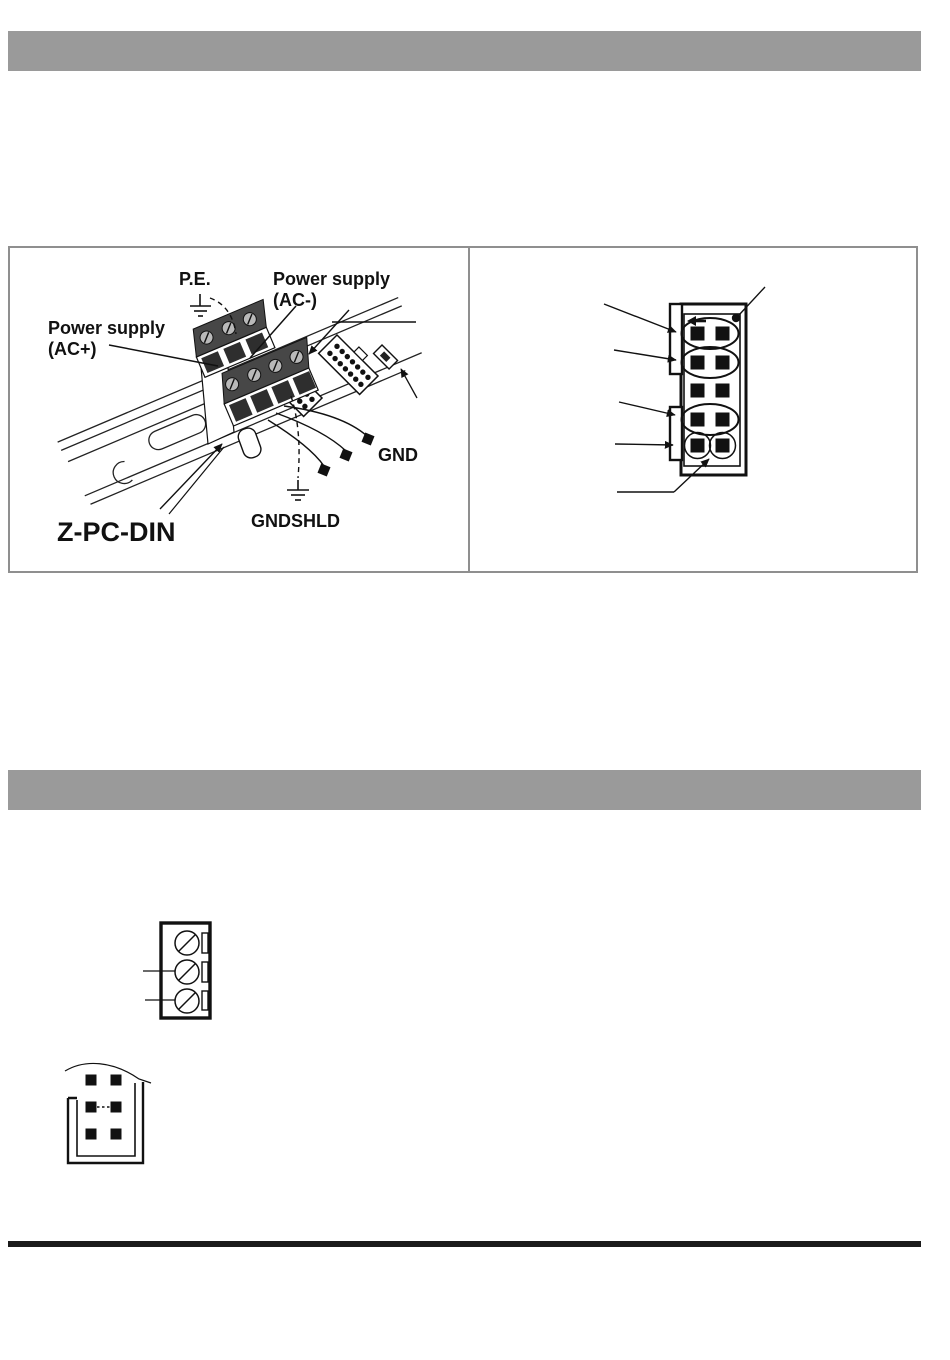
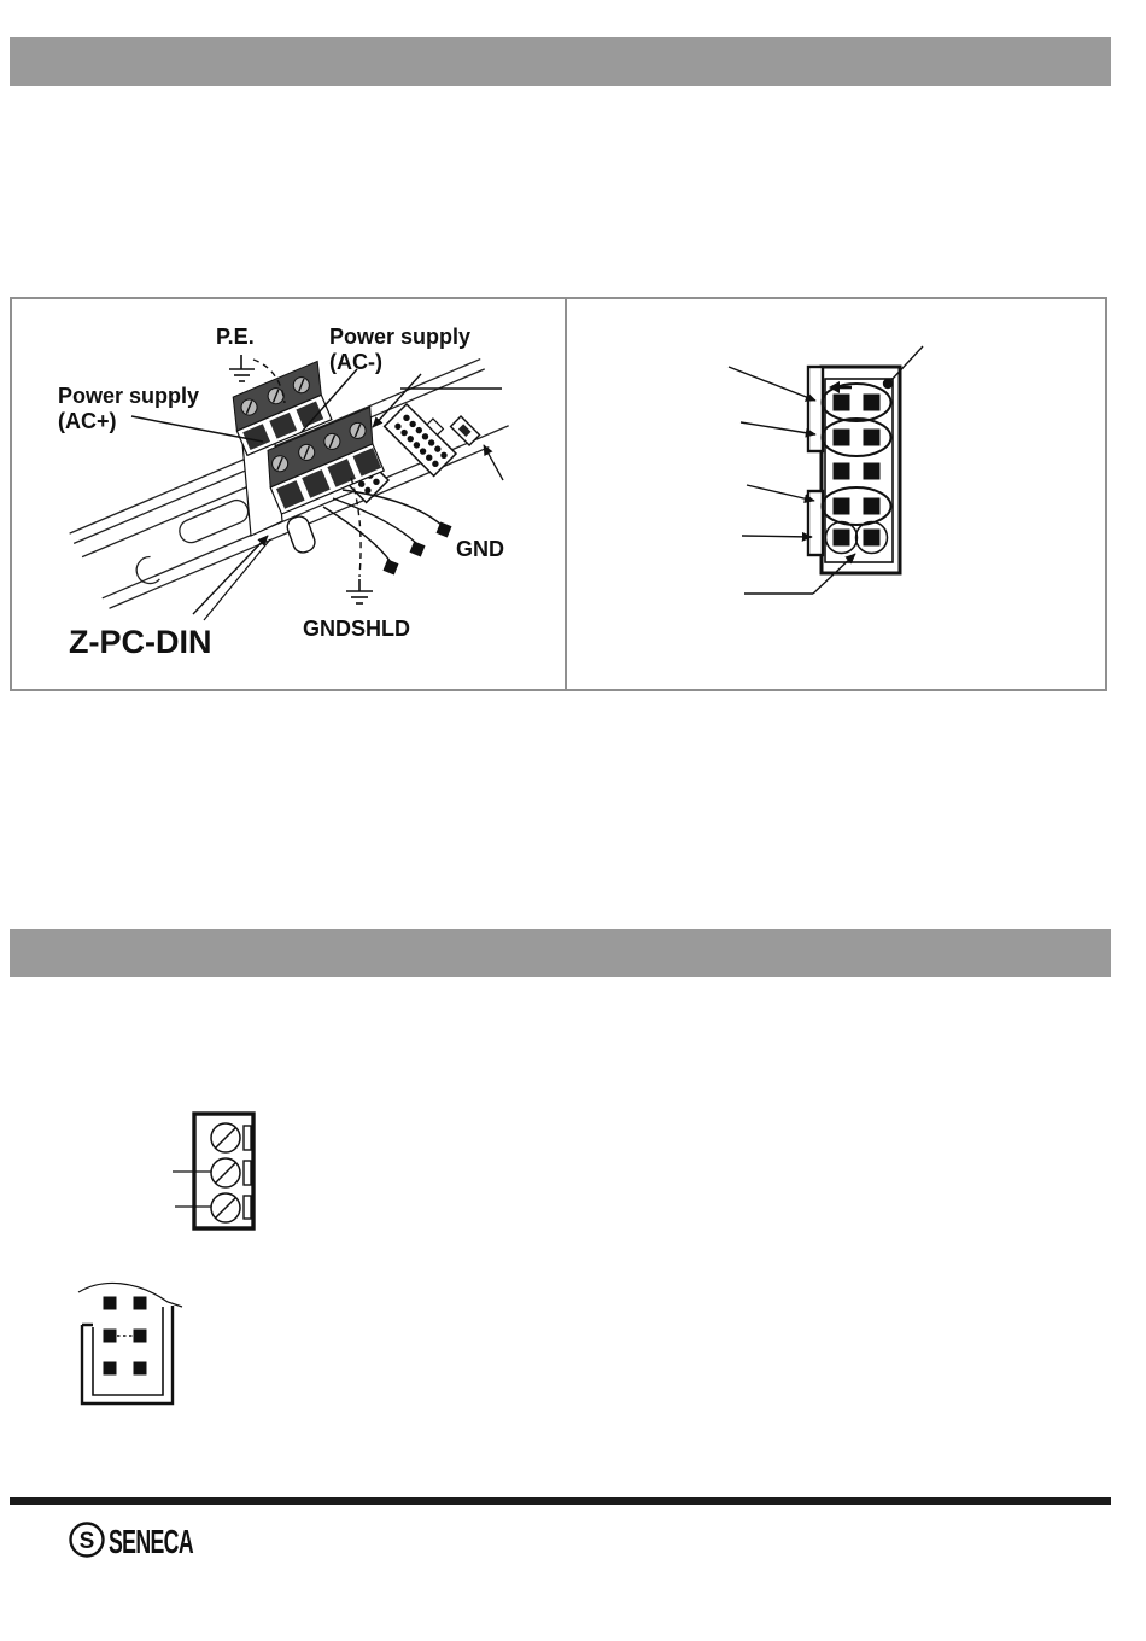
  P.E.
  Power supply
  (AC-)
  Power supply
  (AC+)
  GND
  GNDSHLD
  Z-PC-DIN
+ S
+ SENECA
